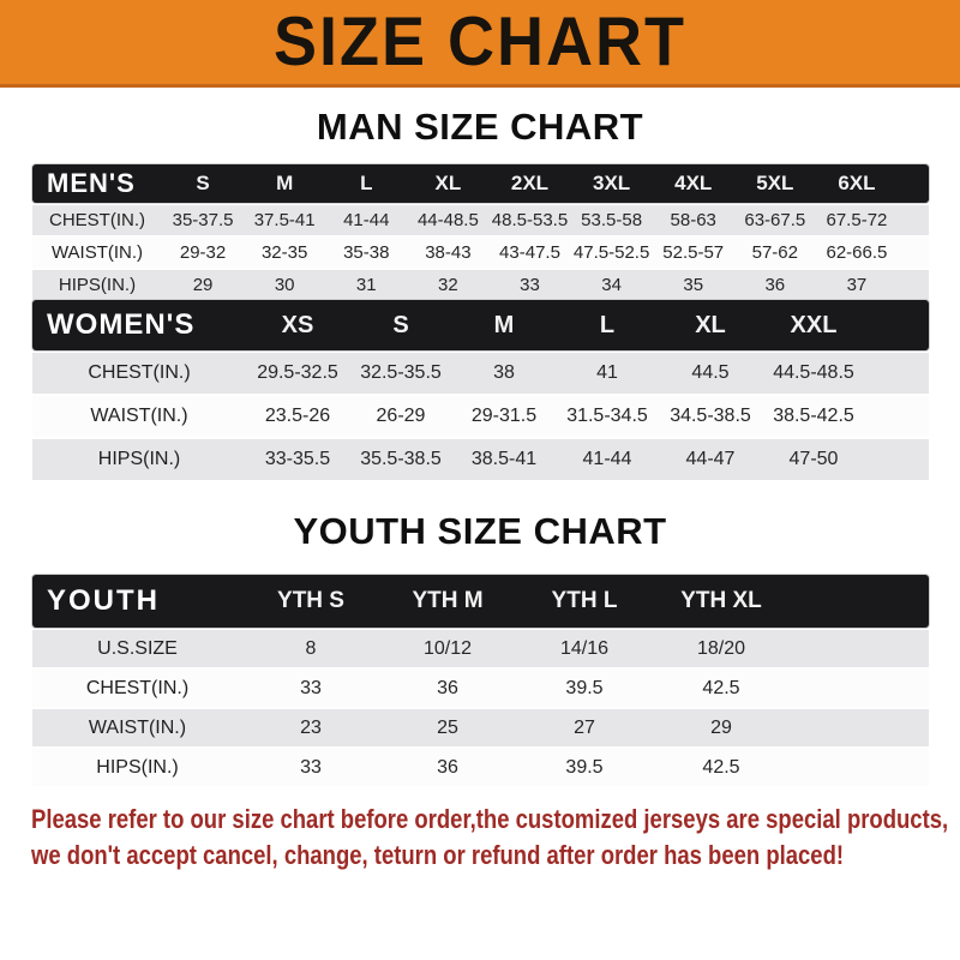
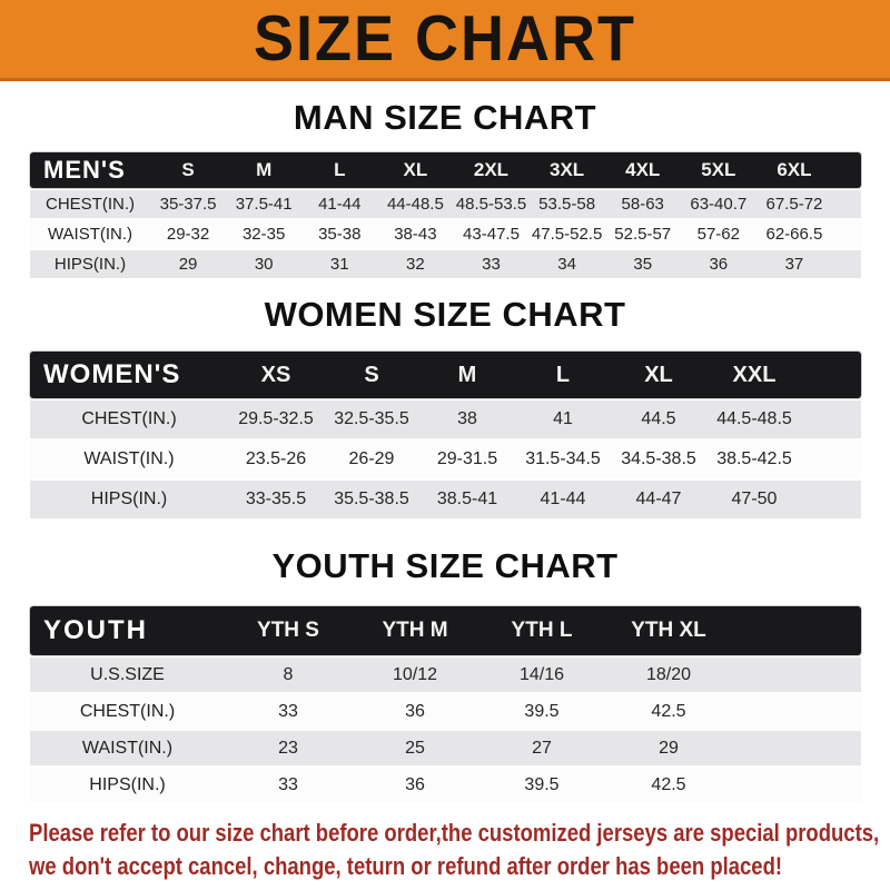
  SIZE CHART
  MAN SIZE CHART
  MEN'S
  S
  M
  L
  XL
  2XL
  3XL
  4XL
  5XL
  6XL
  CHEST(IN.)
  35-37.5
  37.5-41
  41-44
  44-48.5
  48.5-53.5
  53.5-58
  58-63
- 63-67.5
+ 63-40.7
  67.5-72
  WAIST(IN.)
  29-32
  32-35
  35-38
  38-43
  43-47.5
  47.5-52.5
  52.5-57
  57-62
  62-66.5
  HIPS(IN.)
  29
  30
  31
  32
  33
  34
  35
  36
  37
+ WOMEN SIZE CHART
  WOMEN'S
  XS
  S
  M
  L
  XL
  XXL
  CHEST(IN.)
  29.5-32.5
  32.5-35.5
  38
  41
  44.5
  44.5-48.5
  WAIST(IN.)
  23.5-26
  26-29
  29-31.5
  31.5-34.5
  34.5-38.5
  38.5-42.5
  HIPS(IN.)
  33-35.5
  35.5-38.5
  38.5-41
  41-44
  44-47
  47-50
  YOUTH SIZE CHART
  YOUTH
  YTH S
  YTH M
  YTH L
  YTH XL
  U.S.SIZE
  8
  10/12
  14/16
  18/20
  CHEST(IN.)
  33
  36
  39.5
  42.5
  WAIST(IN.)
  23
  25
  27
  29
  HIPS(IN.)
  33
  36
  39.5
  42.5
  Please refer to our size chart before order,the customized jerseys are special products,
  we don't accept cancel, change, teturn or refund after order has been placed!
